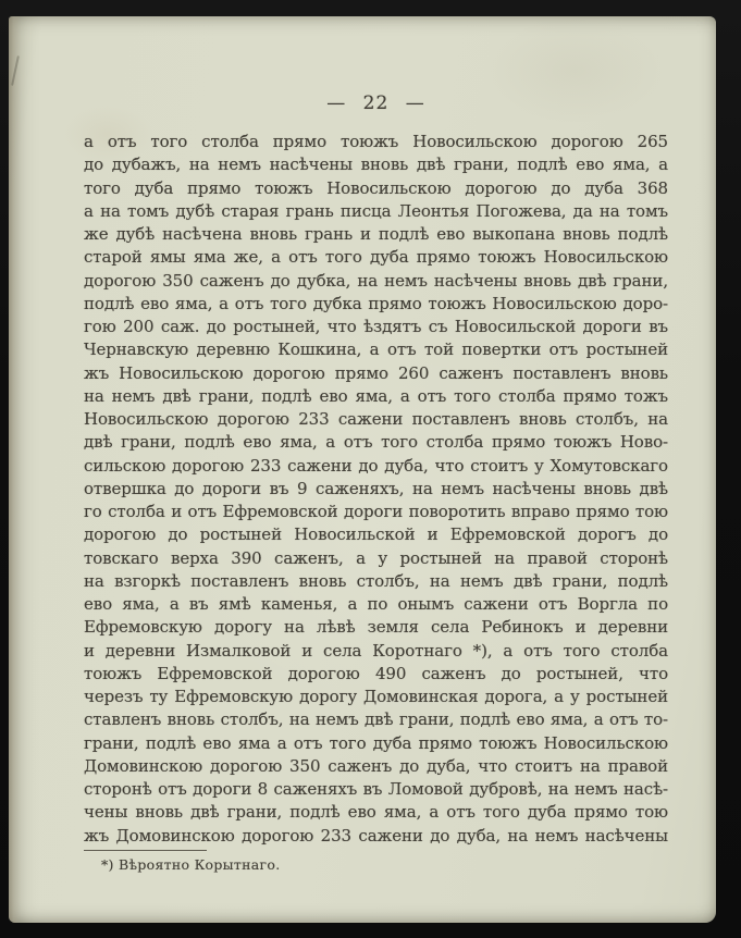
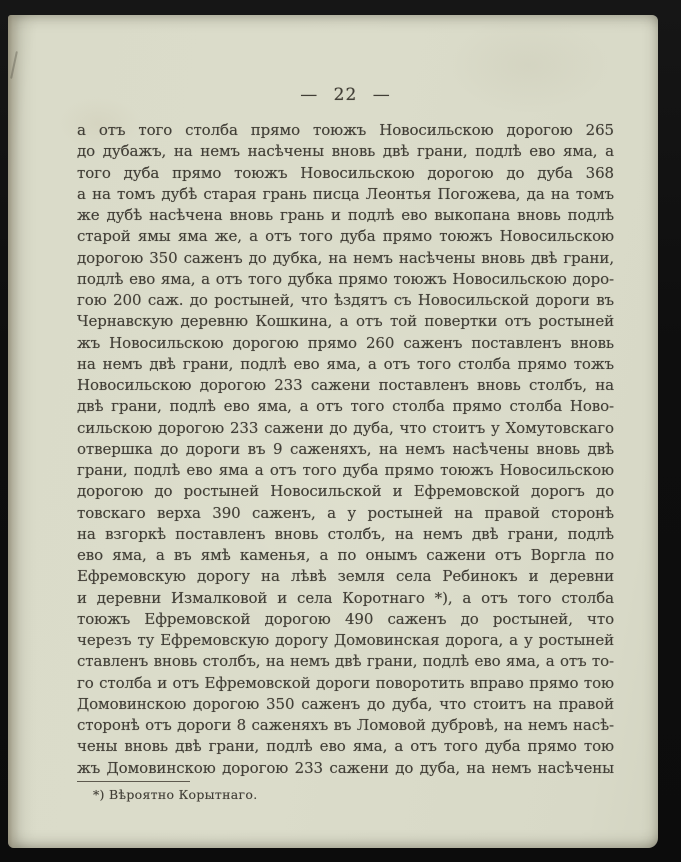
  — 22 —
  а отъ того столба прямо тоюжъ Новосильскою дорогою 265
  до дубажъ, на немъ насѣчены вновь двѣ грани, подлѣ ево яма, а
  того дуба прямо тоюжъ Новосильскою дорогою до дуба 368
  а на томъ дубѣ старая грань писца Леонтья Погожева, да на томъ
  же дубѣ насѣчена вновь грань и подлѣ ево выкопана вновь подлѣ
  старой ямы яма же, а отъ того дуба прямо тоюжъ Новосильскою
  дорогою 350 саженъ до дубка, на немъ насѣчены вновь двѣ грани,
  подлѣ ево яма, а отъ того дубка прямо тоюжъ Новосильскою доро-
  гою 200 саж. до ростыней, что ѣздятъ съ Новосильской дороги въ
  Чернавскую деревню Кошкина, а отъ той повертки отъ ростыней
  жъ Новосильскою дорогою прямо 260 саженъ поставленъ вновь
  на немъ двѣ грани, подлѣ ево яма, а отъ того столба прямо тожъ
  Новосильскою дорогою 233 сажени поставленъ вновь столбъ, на
- двѣ грани, подлѣ ево яма, а отъ того столба прямо тоюжъ Ново-
+ двѣ грани, подлѣ ево яма, а отъ того столба прямо столба Ново-
  сильскою дорогою 233 сажени до дуба, что стоитъ у Хомутовскаго
  отвершка до дороги въ 9 саженяхъ, на немъ насѣчены вновь двѣ
- го столба и отъ Ефремовской дороги поворотить вправо прямо тою
+ грани, подлѣ ево яма а отъ того дуба прямо тоюжъ Новосильскою
  дорогою до ростыней Новосильской и Ефремовской дорогъ до
  товскаго верха 390 саженъ, а у ростыней на правой сторонѣ
  на взгоркѣ поставленъ вновь столбъ, на немъ двѣ грани, подлѣ
  ево яма, а въ ямѣ каменья, а по онымъ сажени отъ Воргла по
  Ефремовскую дорогу на лѣвѣ земля села Ребинокъ и деревни
  и деревни Измалковой и села Коротнаго *), а отъ того столба
  тоюжъ Ефремовской дорогою 490 саженъ до ростыней, что
  черезъ ту Ефремовскую дорогу Домовинская дорога, а у ростыней
  ставленъ вновь столбъ, на немъ двѣ грани, подлѣ ево яма, а отъ то-
- грани, подлѣ ево яма а отъ того дуба прямо тоюжъ Новосильскою
+ го столба и отъ Ефремовской дороги поворотить вправо прямо тою
  Домовинскою дорогою 350 саженъ до дуба, что стоитъ на правой
  сторонѣ отъ дороги 8 саженяхъ въ Ломовой дубровѣ, на немъ насѣ-
  чены вновь двѣ грани, подлѣ ево яма, а отъ того дуба прямо тою
  жъ Домовинскою дорогою 233 сажени до дуба, на немъ насѣчены
  *) Вѣроятно Корытнаго.
